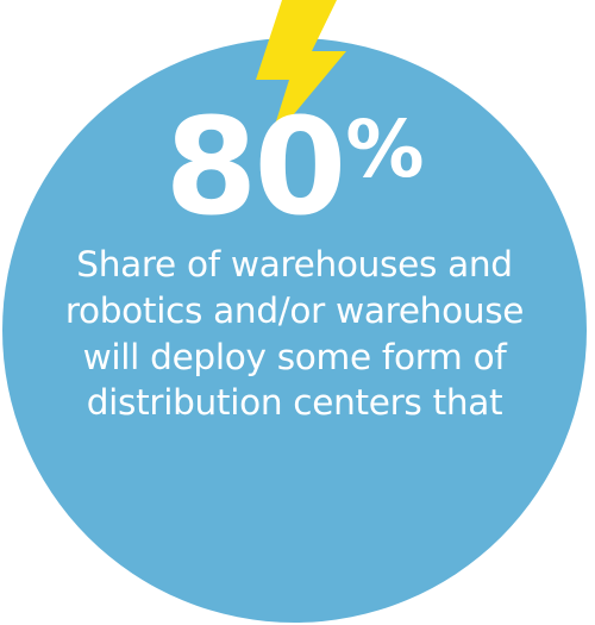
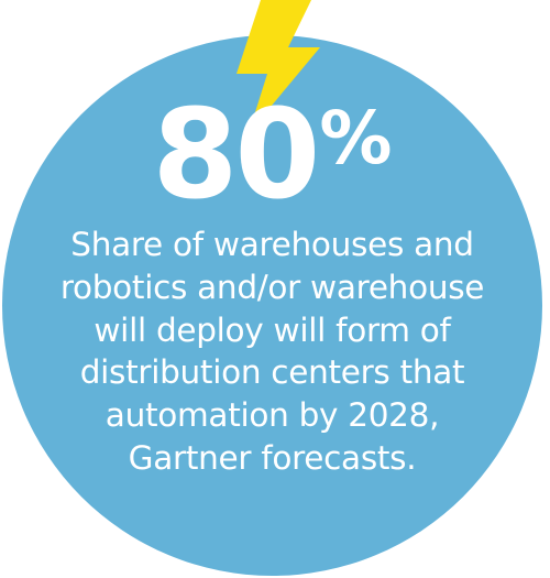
  80
  %
  Share of warehouses and
  robotics and/or warehouse
- will deploy some form of
+ will deploy will form of
  distribution centers that
+ automation by 2028,
+ Gartner forecasts.
